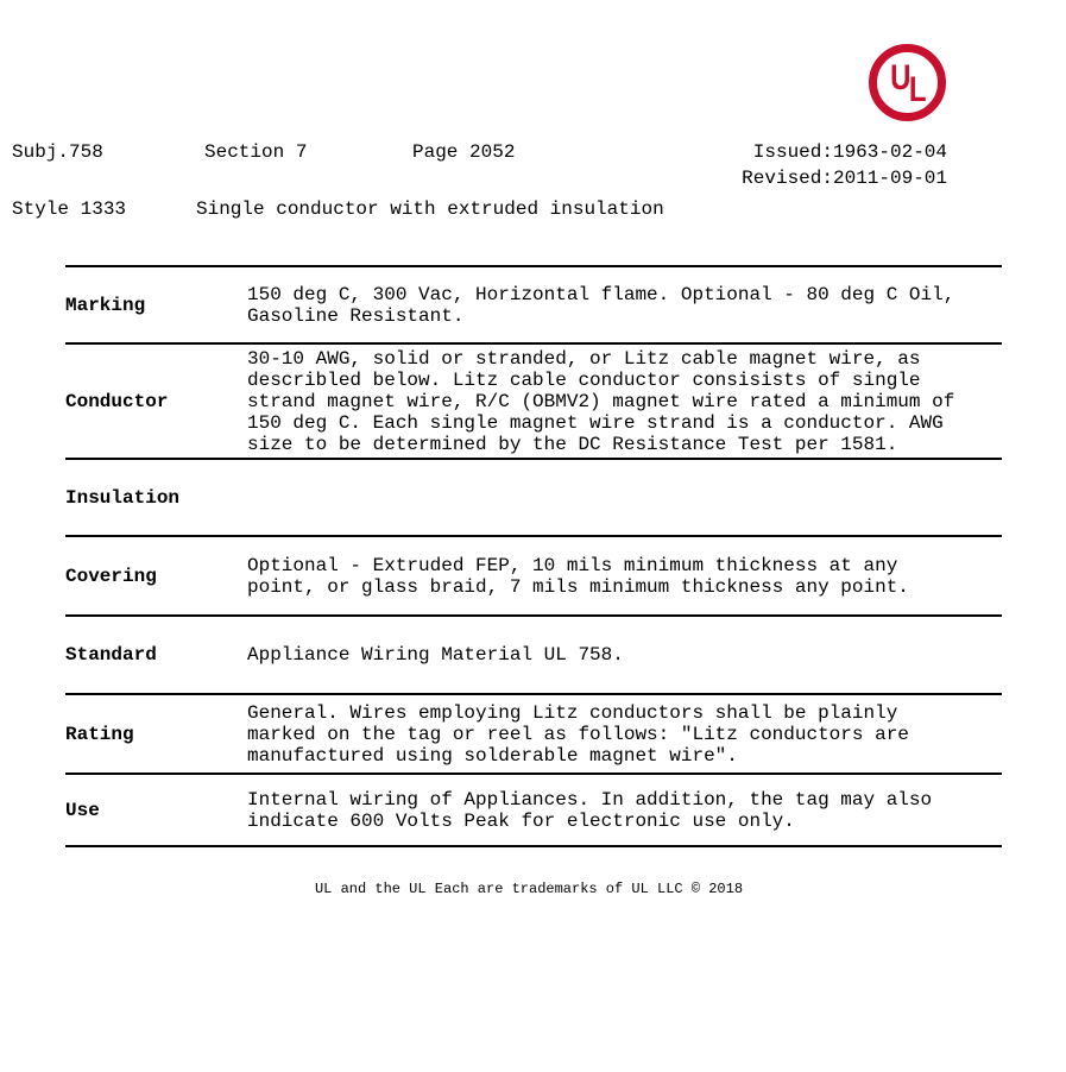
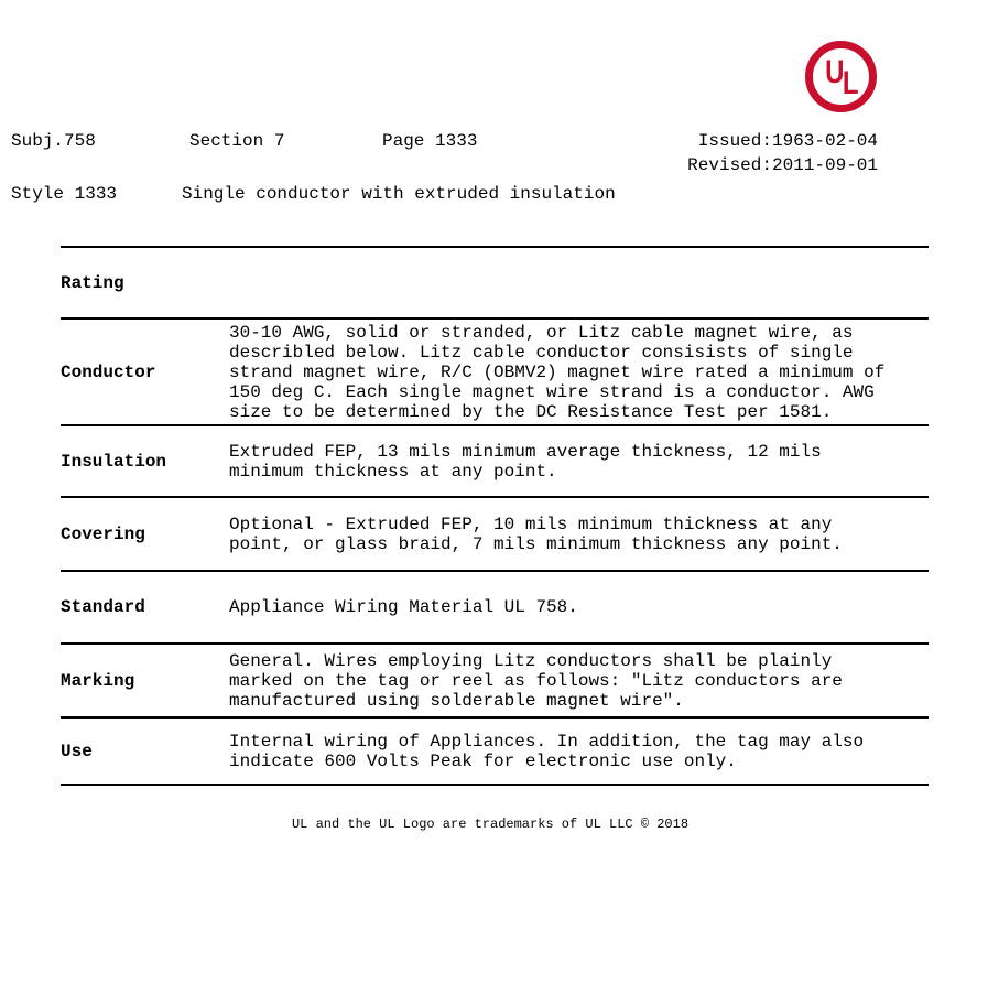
  U
  L
  Subj.758
  Section 7
- Page 2052
+ Page 1333
  Issued:1963-02-04
  Revised:2011-09-01
  Style 1333
  Single conductor with extruded insulation
- Marking
+ Rating
- 150 deg C, 300 Vac, Horizontal flame. Optional - 80 deg C Oil,
- Gasoline Resistant.
  Conductor
  30-10 AWG, solid or stranded, or Litz cable magnet wire, as
  describled below. Litz cable conductor consisists of single
  strand magnet wire, R/C (OBMV2) magnet wire rated a minimum of
  150 deg C. Each single magnet wire strand is a conductor. AWG
  size to be determined by the DC Resistance Test per 1581.
  Insulation
+ Extruded FEP, 13 mils minimum average thickness, 12 mils
+ minimum thickness at any point.
  Covering
  Optional - Extruded FEP, 10 mils minimum thickness at any
  point, or glass braid, 7 mils minimum thickness any point.
  Standard
  Appliance Wiring Material UL 758.
- Rating
+ Marking
  General. Wires employing Litz conductors shall be plainly
  marked on the tag or reel as follows: "Litz conductors are
  manufactured using solderable magnet wire".
  Use
  Internal wiring of Appliances. In addition, the tag may also
  indicate 600 Volts Peak for electronic use only.
- UL and the UL Each are trademarks of UL LLC © 2018
+ UL and the UL Logo are trademarks of UL LLC © 2018
